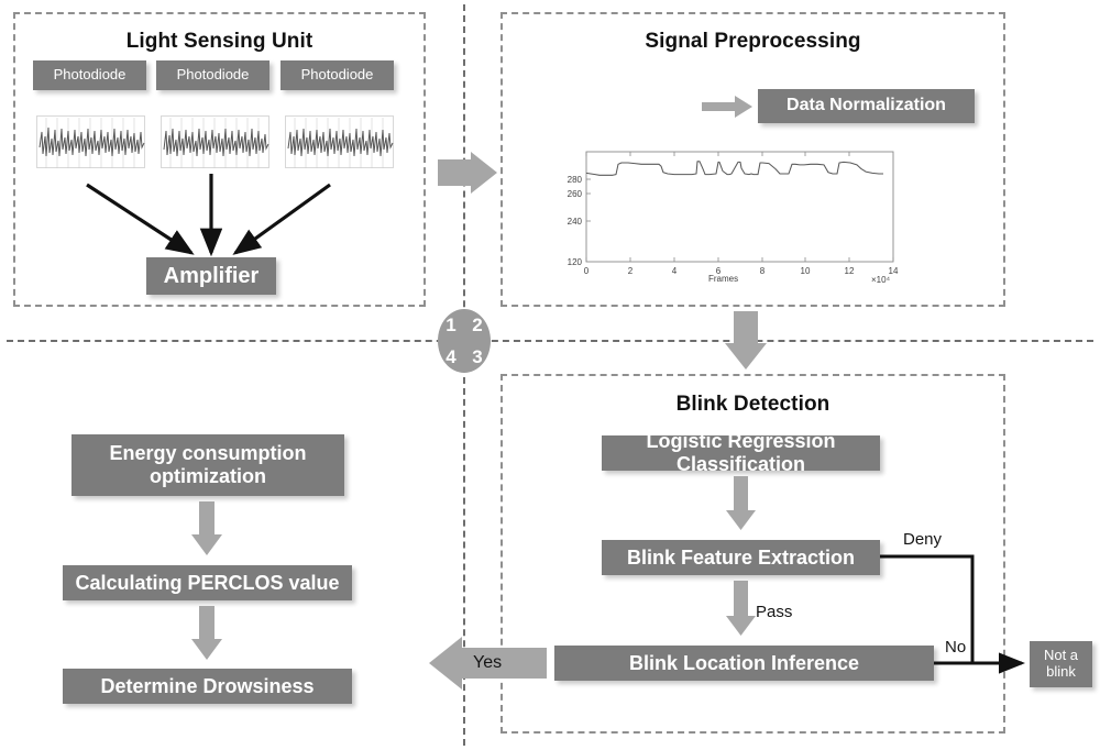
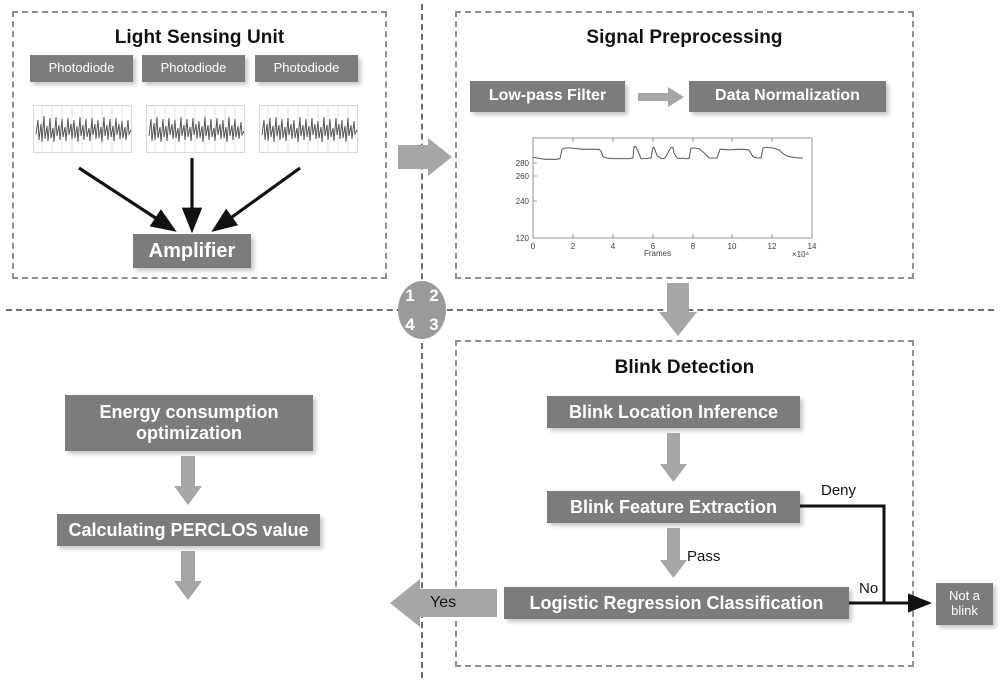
  Light Sensing Unit
  Photodiode
  Photodiode
  Photodiode
  Amplifier
  Signal Preprocessing
+ Low-pass Filter
  Data Normalization
  120
  240
  260
  280
  0
  2
  4
  6
  8
  10
  12
  14
  Frames
  ×10⁴
  Blink Detection
- Logistic Regression Classification
+ Blink Location Inference
  Blink Feature Extraction
- Blink Location Inference
+ Logistic Regression Classification
  Not a
  blink
  Deny
  Pass
  No
  Energy consumption
  optimization
  Calculating PERCLOS value
- Determine Drowsiness
  1
  2
  4
  3
  Yes
